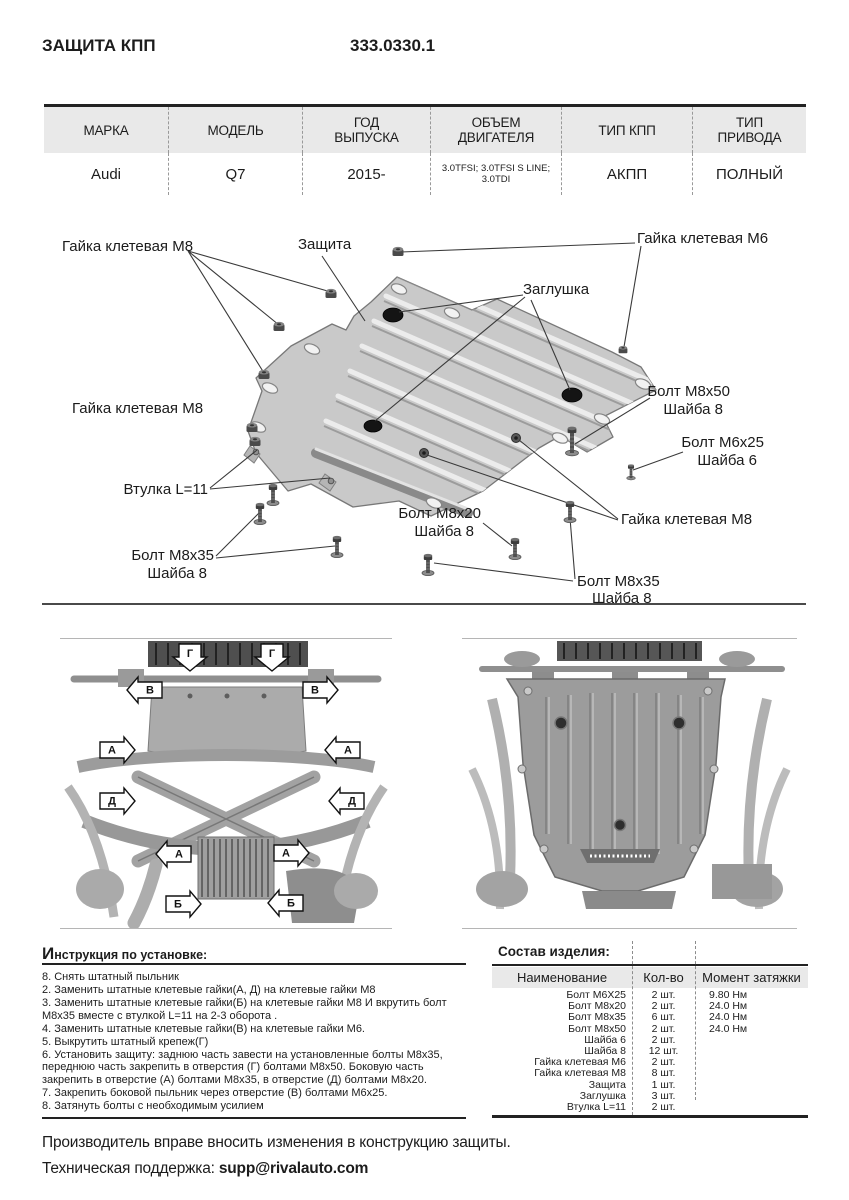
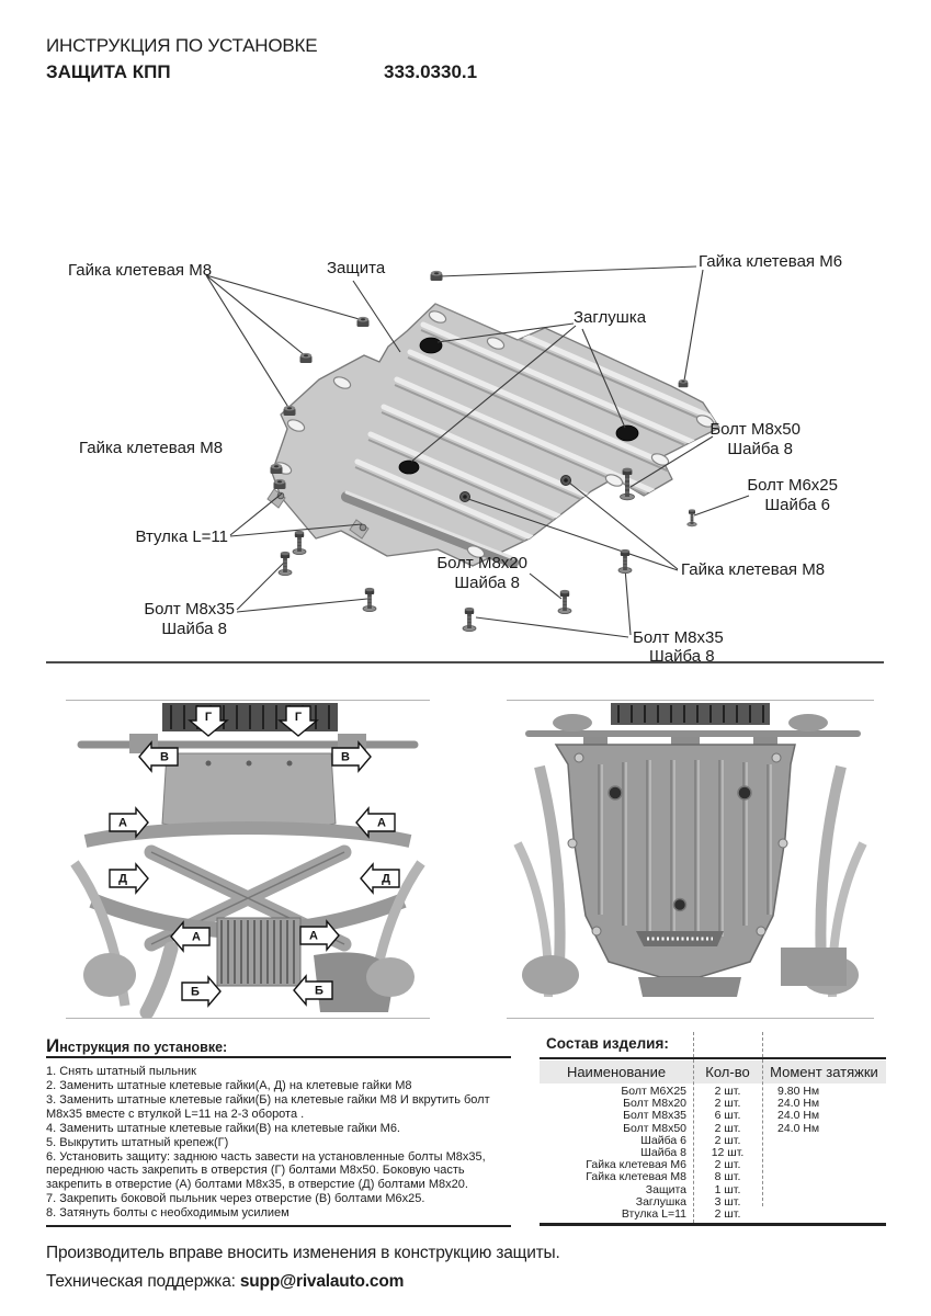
+ ИНСТРУКЦИЯ ПО УСТАНОВКЕ
  ЗАЩИТА КПП
  333.0330.1
- МАРКА
- МОДЕЛЬ
- ГОД
- ВЫПУСКА
- ОБЪЕМ
- ДВИГАТЕЛЯ
- ТИП КПП
- ТИП
- ПРИВОДА
- Audi
- Q7
- 2015-
- 3.0TFSI; 3.0TFSI S LINE;
- 3.0TDI
- АКПП
- ПОЛНЫЙ
  Гайка клетевая М8
  Защита
  Гайка клетевая М6
  Заглушка
  Болт М8х50
  Шайба 8
  Болт М6х25
  Шайба 6
  Гайка клетевая М8
  Втулка L=11
  Болт М8х20
  Шайба 8
  Болт М8х35
  Шайба 8
  Гайка клетевая М8
  Болт М8х35
  Шайба 8
  Г
  Г
  В
  В
  А
  А
  Д
  Д
  А
  А
  Б
  Б
  Инструкция по установке:
- 8. Снять штатный пыльник
+ 1. Снять штатный пыльник
  2. Заменить штатные клетевые гайки(А, Д) на клетевые гайки М8
  3. Заменить штатные клетевые гайки(Б) на клетевые гайки М8 И вкрутить болт М8х35 вместе с втулкой L=11 на 2-3 оборота .
  4. Заменить штатные клетевые гайки(В) на клетевые гайки М6.
  5. Выкрутить штатный крепеж(Г)
  6. Установить защиту: заднюю часть завести на установленные болты М8х35, переднюю часть закрепить в отверстия (Г) болтами М8х50. Боковую часть закрепить в отверстие (А) болтами М8х35, в отверстие (Д) болтами М8х20.
  7. Закрепить боковой пыльник через отверстие (В) болтами М6х25.
  8. Затянуть болты с необходимым усилием
  Состав изделия:
  Наименование
  Кол-во
  Момент затяжки
  Болт М6Х25
  2 шт.
  9.80 Нм
  Болт М8х20
  2 шт.
  24.0 Нм
  Болт М8х35
  6 шт.
  24.0 Нм
  Болт М8х50
  2 шт.
  24.0 Нм
  Шайба 6
  2 шт.
  Шайба 8
  12 шт.
  Гайка клетевая М6
  2 шт.
  Гайка клетевая М8
  8 шт.
  Защита
  1 шт.
  Заглушка
  3 шт.
  Втулка L=11
  2 шт.
  Производитель вправе вносить изменения в конструкцию защиты.
  Техническая поддержка: supp@rivalauto.com
